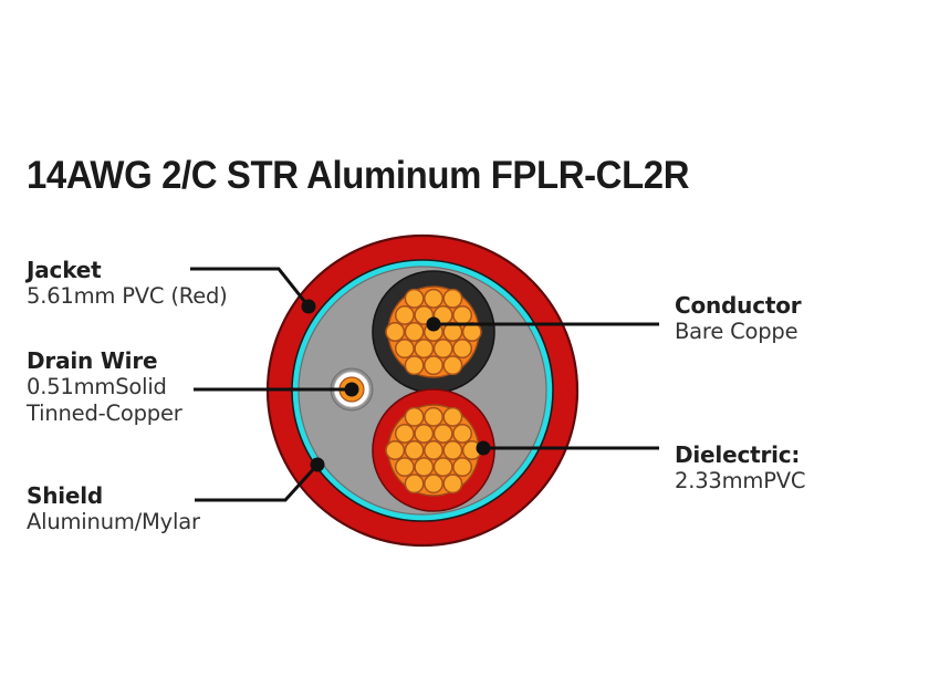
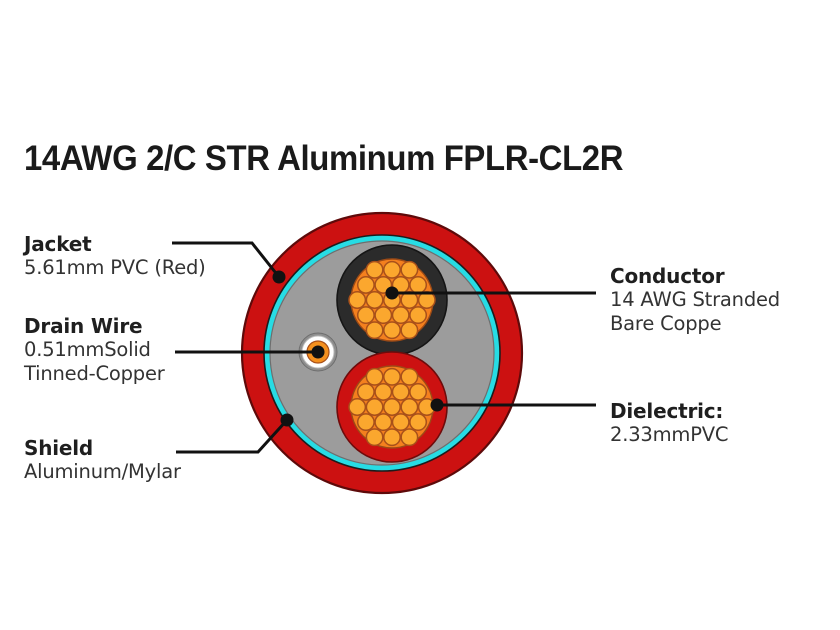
  14AWG 2/C STR Aluminum FPLR-CL2R
  Jacket
  5.61mm PVC (Red)
  Drain Wire
  0.51mmSolid
  Tinned-Copper
  Shield
  Aluminum/Mylar
  Conductor
+ 14 AWG Stranded
  Bare Coppe
  Dielectric:
  2.33mmPVC
